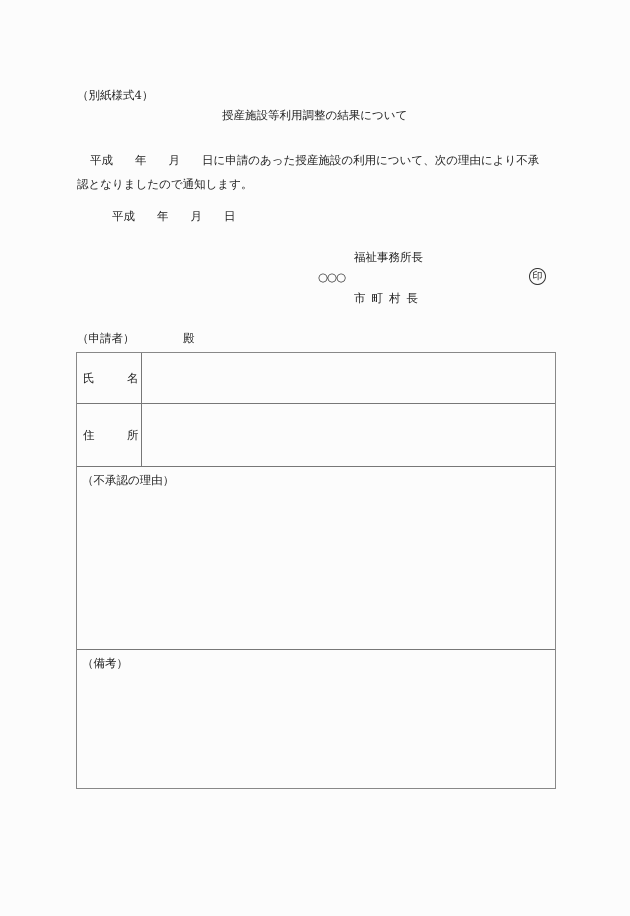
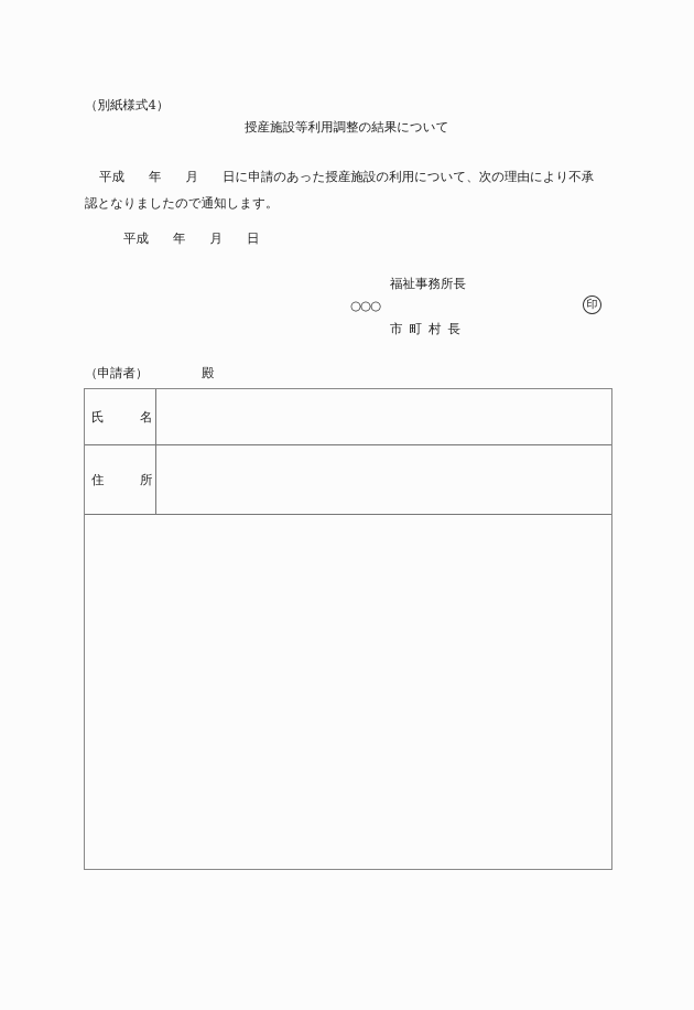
  （別紙様式4）
  授産施設等利用調整の結果について
  平成 年 月 日に申請のあった授産施設の利用について、次の理由により不承
  認となりましたので通知します。
  平成 年 月 日
  福祉事務所長
  ○○○
  印
  市町村長
  （申請者）
  殿
  氏
  名
  住
  所
- （不承認の理由）
- （備考）
